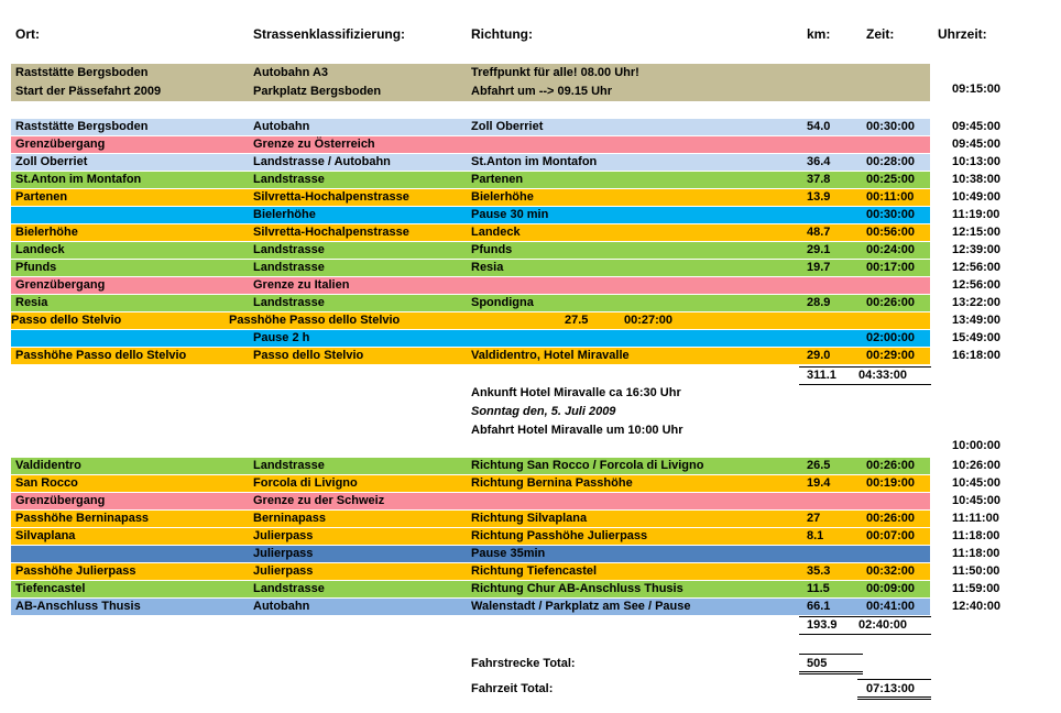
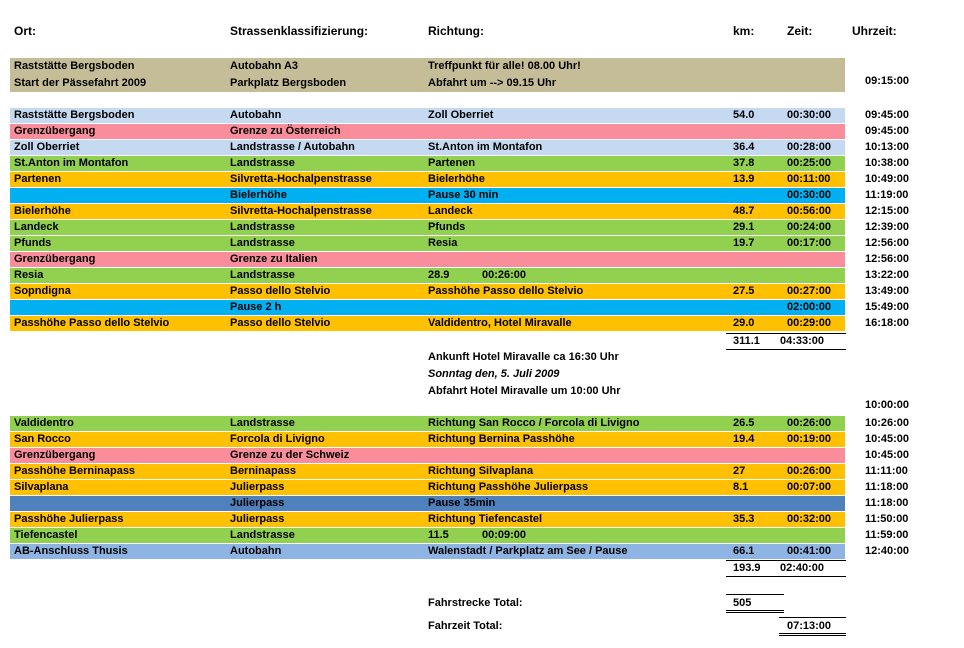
  Ort:
  Strassenklassifizierung:
  Richtung:
  km:
  Zeit:
  Uhrzeit:
  Raststätte Bergsboden
  Autobahn A3
  Treffpunkt für alle! 08.00 Uhr!
  Start der Pässefahrt 2009
  Parkplatz Bergsboden
  Abfahrt um --> 09.15 Uhr
  09:15:00
  Raststätte Bergsboden
  Autobahn
  Zoll Oberriet
  54.0
  00:30:00
  09:45:00
  Grenzübergang
  Grenze zu Österreich
  09:45:00
  Zoll Oberriet
  Landstrasse / Autobahn
  St.Anton im Montafon
  36.4
  00:28:00
  10:13:00
  St.Anton im Montafon
  Landstrasse
  Partenen
  37.8
  00:25:00
  10:38:00
  Partenen
  Silvretta-Hochalpenstrasse
  Bielerhöhe
  13.9
  00:11:00
  10:49:00
  Bielerhöhe
  Pause 30 min
  00:30:00
  11:19:00
  Bielerhöhe
  Silvretta-Hochalpenstrasse
  Landeck
  48.7
  00:56:00
  12:15:00
  Landeck
  Landstrasse
  Pfunds
  29.1
  00:24:00
  12:39:00
  Pfunds
  Landstrasse
  Resia
  19.7
  00:17:00
  12:56:00
  Grenzübergang
  Grenze zu Italien
  12:56:00
  Resia
  Landstrasse
- Spondigna
  28.9
  00:26:00
  13:22:00
+ Sopndigna
  Passo dello Stelvio
  Passhöhe Passo dello Stelvio
  27.5
  00:27:00
  13:49:00
  Pause 2 h
  02:00:00
  15:49:00
  Passhöhe Passo dello Stelvio
  Passo dello Stelvio
  Valdidentro, Hotel Miravalle
  29.0
  00:29:00
  16:18:00
  311.1
  04:33:00
  Ankunft Hotel Miravalle ca 16:30 Uhr
  Sonntag den, 5. Juli 2009
  Abfahrt Hotel Miravalle um 10:00 Uhr
  10:00:00
  Valdidentro
  Landstrasse
  Richtung San Rocco / Forcola di Livigno
  26.5
  00:26:00
  10:26:00
  San Rocco
  Forcola di Livigno
  Richtung Bernina Passhöhe
  19.4
  00:19:00
  10:45:00
  Grenzübergang
  Grenze zu der Schweiz
  10:45:00
  Passhöhe Berninapass
  Berninapass
  Richtung Silvaplana
  27
  00:26:00
  11:11:00
  Silvaplana
  Julierpass
  Richtung Passhöhe Julierpass
  8.1
  00:07:00
  11:18:00
  Julierpass
  Pause 35min
  11:18:00
  Passhöhe Julierpass
  Julierpass
  Richtung Tiefencastel
  35.3
  00:32:00
  11:50:00
  Tiefencastel
  Landstrasse
- Richtung Chur AB-Anschluss Thusis
  11.5
  00:09:00
  11:59:00
  AB-Anschluss Thusis
  Autobahn
  Walenstadt / Parkplatz am See / Pause
  66.1
  00:41:00
  12:40:00
  193.9
  02:40:00
  Fahrstrecke Total:
  505
  Fahrzeit Total:
  07:13:00
